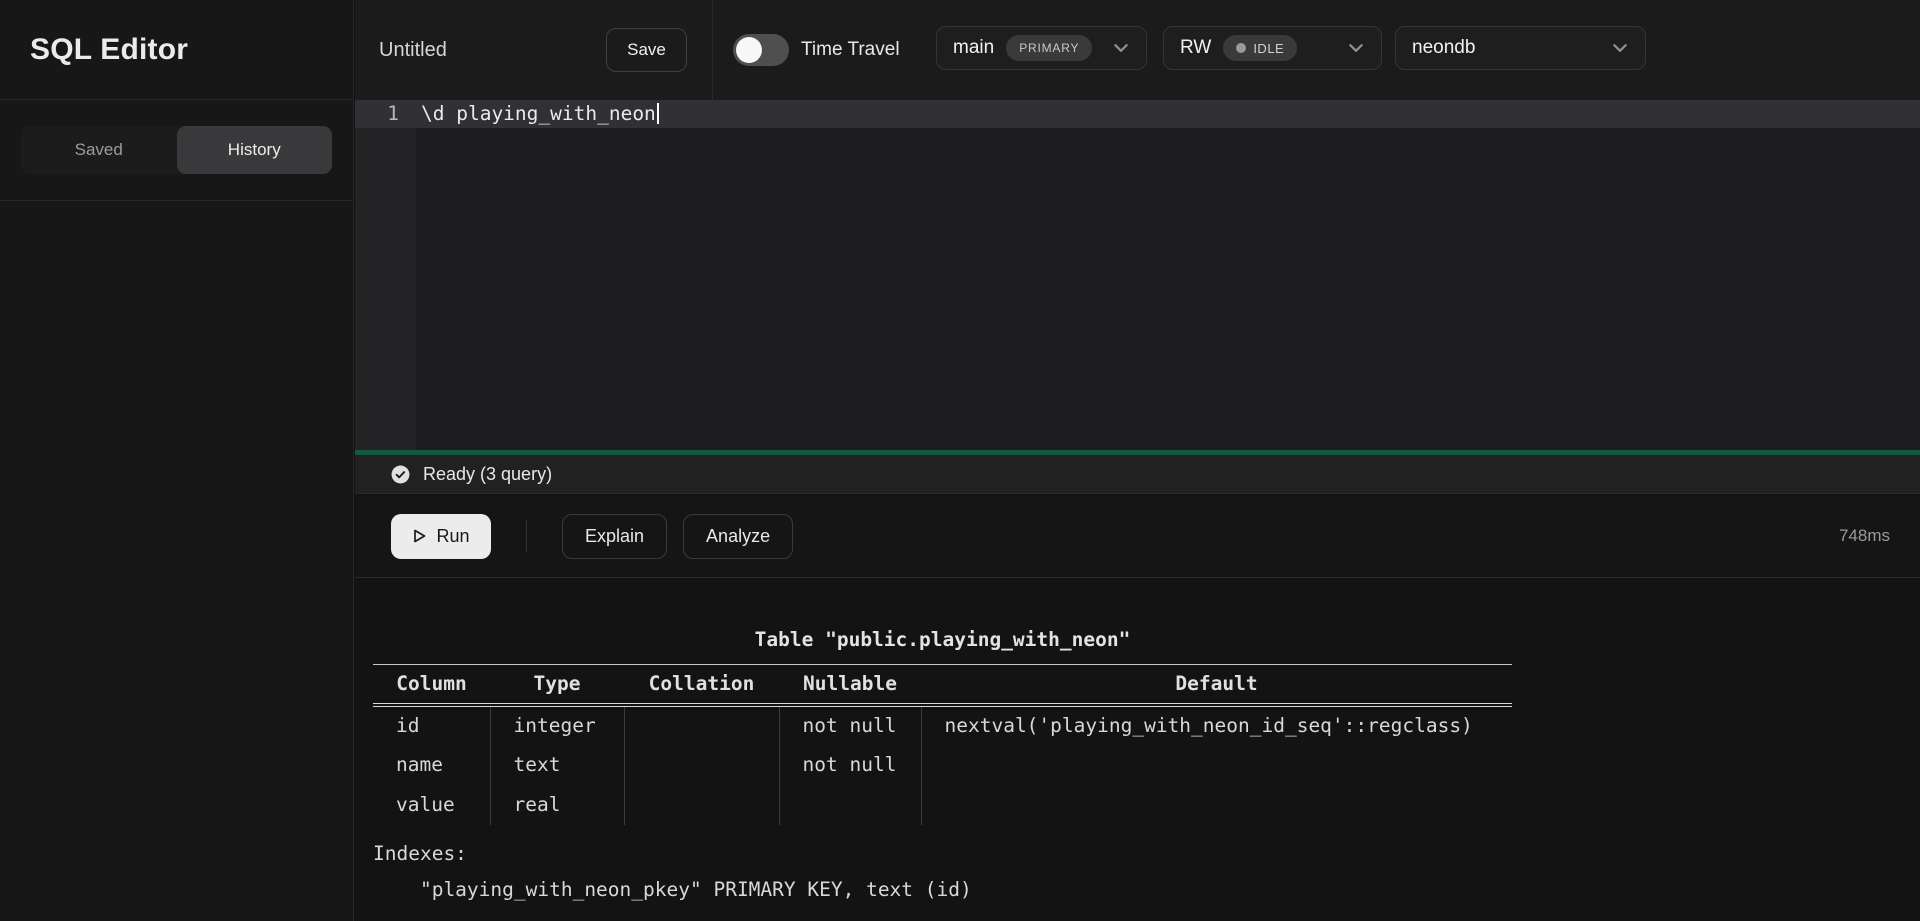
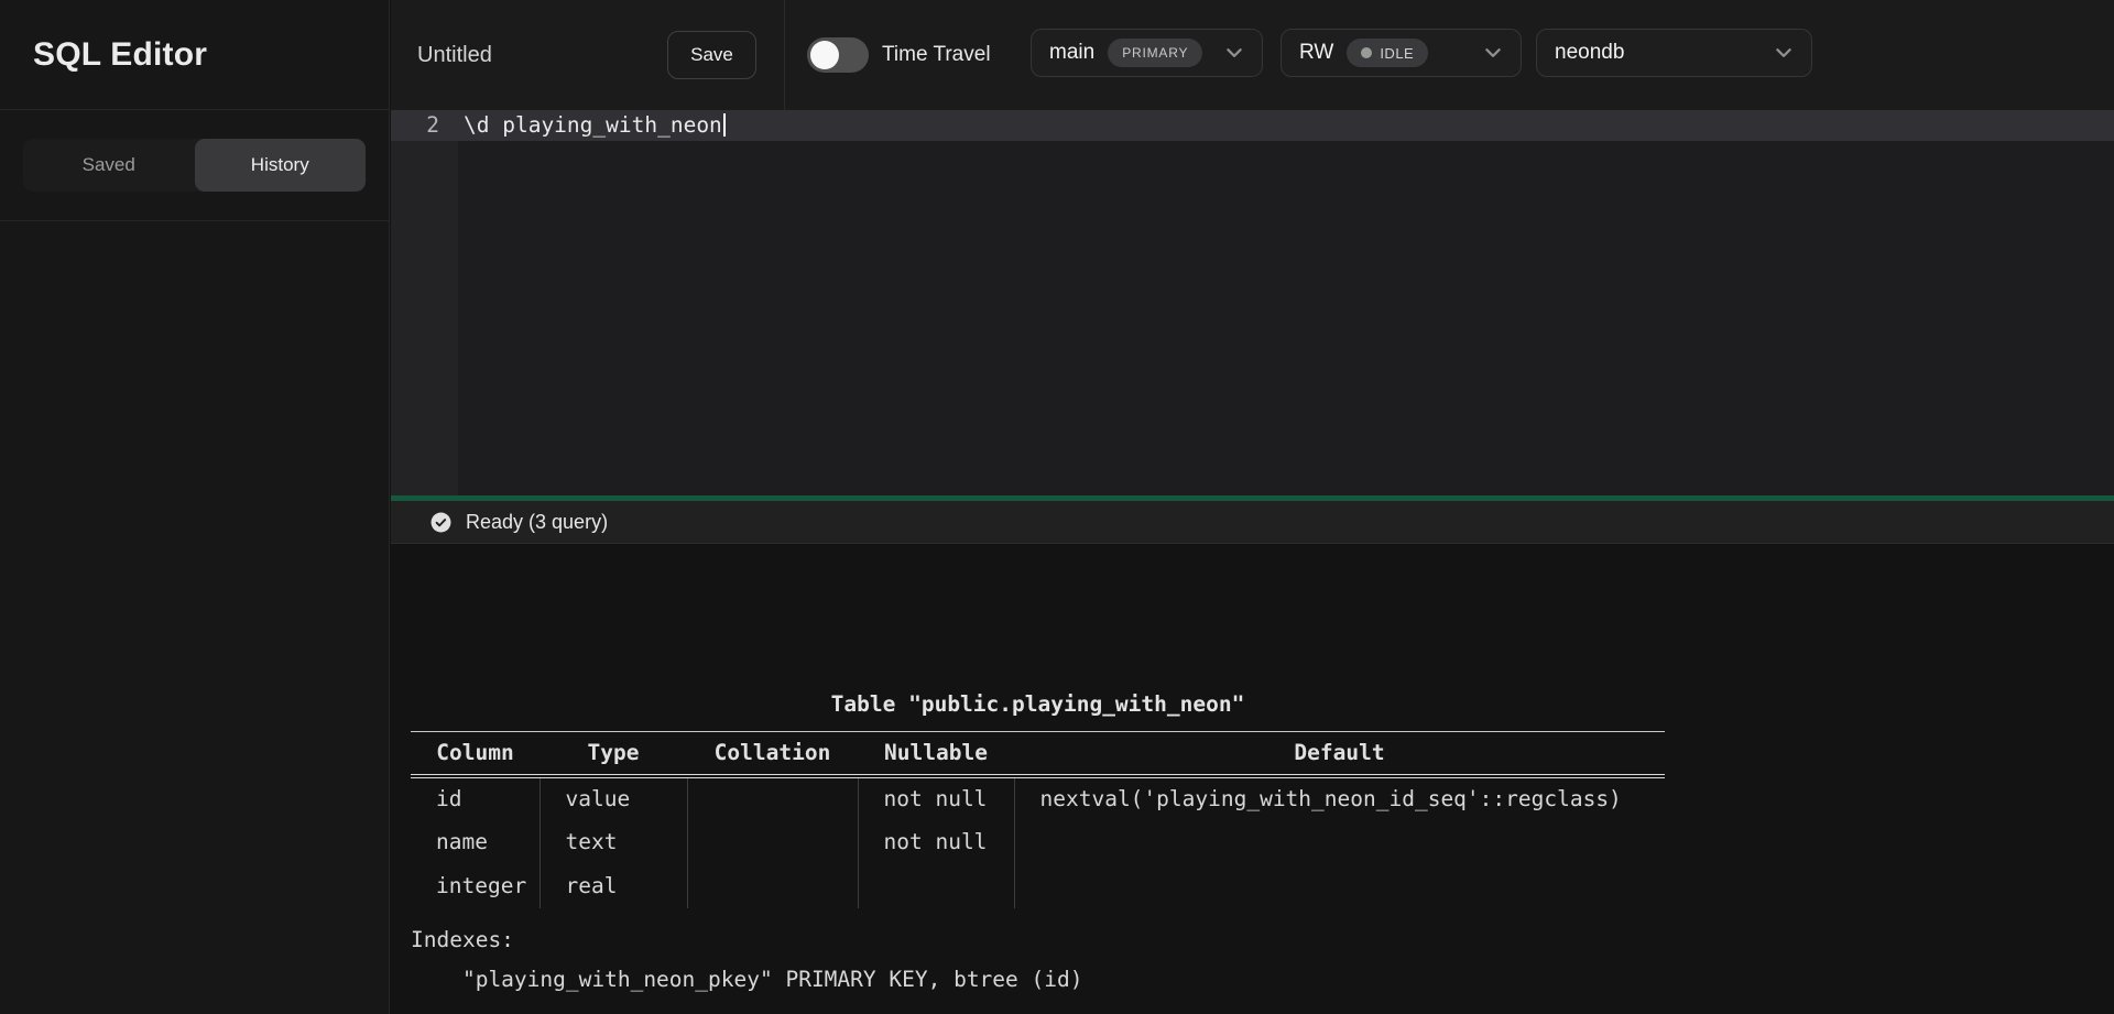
  SQL Editor
  Saved
  History
  Untitled
  Save
  Time Travel
  main
  PRIMARY
  RW
  IDLE
  neondb
- 1
+ 2
  \d playing_with_neon
  Ready (3 query)
- Run
- Explain
- Analyze
- 748ms
  Table "public.playing_with_neon"
  Column	Type	Collation	Nullable	Default
- id	integer		not null	nextval('playing_with_neon_id_seq'::regclass)
+ id	value		not null	nextval('playing_with_neon_id_seq'::regclass)
  name	text		not null
- value	real
+ integer	real
  Indexes:
- "playing_with_neon_pkey" PRIMARY KEY, text (id)
+ "playing_with_neon_pkey" PRIMARY KEY, btree (id)
